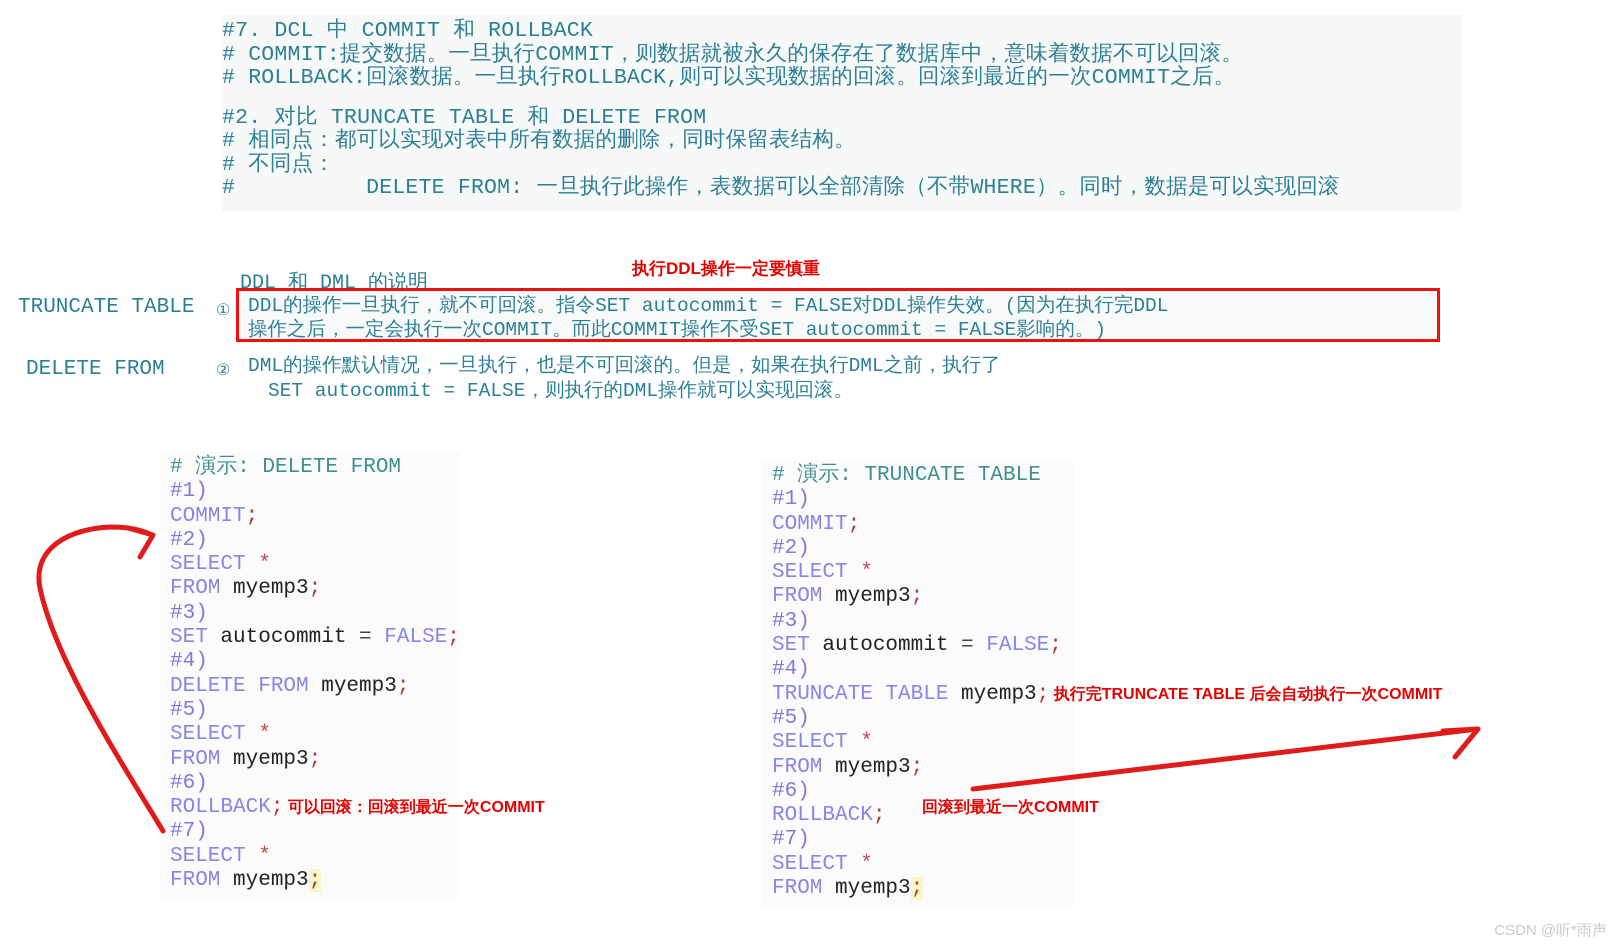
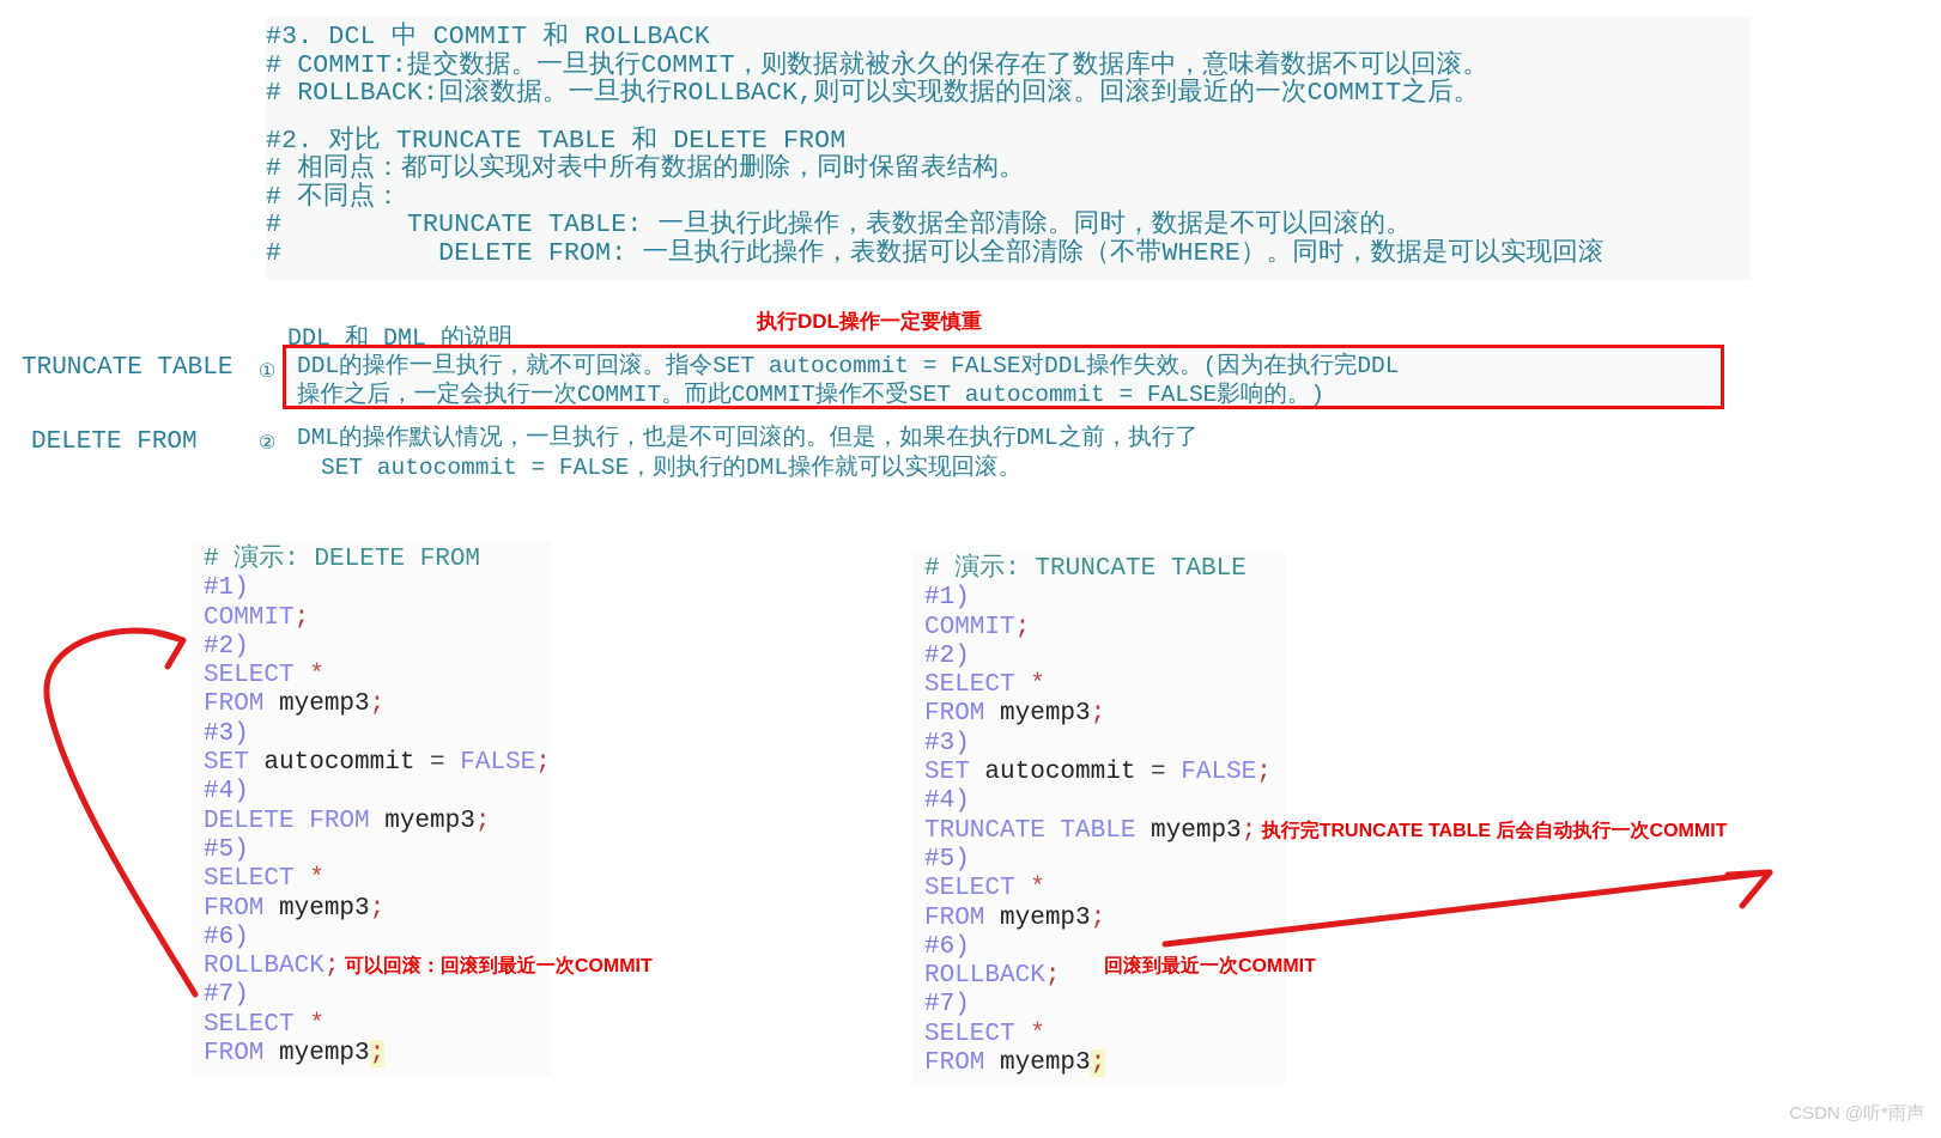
- #7. DCL 中 COMMIT 和 ROLLBACK
+ #3. DCL 中 COMMIT 和 ROLLBACK
  # COMMIT:提交数据。一旦执行COMMIT，则数据就被永久的保存在了数据库中，意味着数据不可以回滚。
  # ROLLBACK:回滚数据。一旦执行ROLLBACK,则可以实现数据的回滚。回滚到最近的一次COMMIT之后。
  #2. 对比 TRUNCATE TABLE 和 DELETE FROM
  # 相同点：都可以实现对表中所有数据的删除，同时保留表结构。
  # 不同点：
+ # TRUNCATE TABLE: 一旦执行此操作，表数据全部清除。同时，数据是不可以回滚的。
  # DELETE FROM: 一旦执行此操作，表数据可以全部清除（不带WHERE）。同时，数据是可以实现回滚
  DDL 和 DML 的说明
  执行DDL操作一定要慎重
  TRUNCATE TABLE
  DELETE FROM
  ①
  ②
  DDL的操作一旦执行，就不可回滚。指令SET autocommit = FALSE对DDL操作失效。(因为在执行完DDL
  操作之后，一定会执行一次COMMIT。而此COMMIT操作不受SET autocommit = FALSE影响的。)
  DML的操作默认情况，一旦执行，也是不可回滚的。但是，如果在执行DML之前，执行了
  SET autocommit = FALSE，则执行的DML操作就可以实现回滚。
  # 演示: DELETE FROM
  #1)
  COMMIT;
  #2)
  SELECT *
  FROM myemp3;
  #3)
  SET autocommit = FALSE;
  #4)
  DELETE FROM myemp3;
  #5)
  SELECT *
  FROM myemp3;
  #6)
  ROLLBACK; 可以回滚：回滚到最近一次COMMIT
  #7)
  SELECT *
  FROM myemp3;
  # 演示: TRUNCATE TABLE
  #1)
  COMMIT;
  #2)
  SELECT *
  FROM myemp3;
  #3)
  SET autocommit = FALSE;
  #4)
  TRUNCATE TABLE myemp3; 执行完TRUNCATE TABLE 后会自动执行一次COMMIT
  #5)
  SELECT *
  FROM myemp3;
  #6)
  ROLLBACK;
  #7)
  SELECT *
  FROM myemp3;
  回滚到最近一次COMMIT
  CSDN @听*雨声
